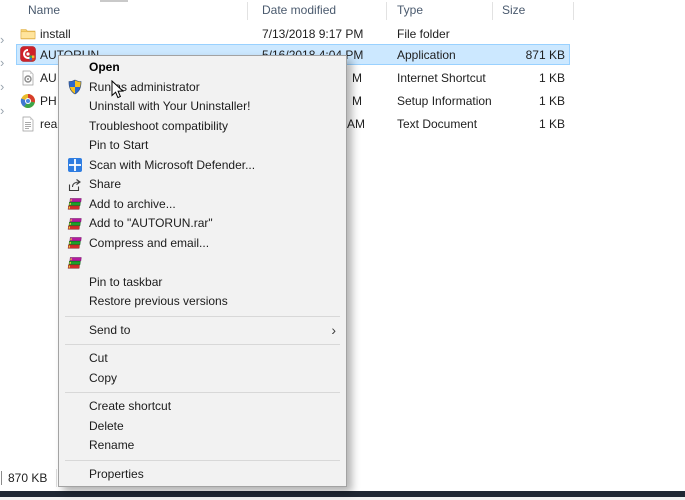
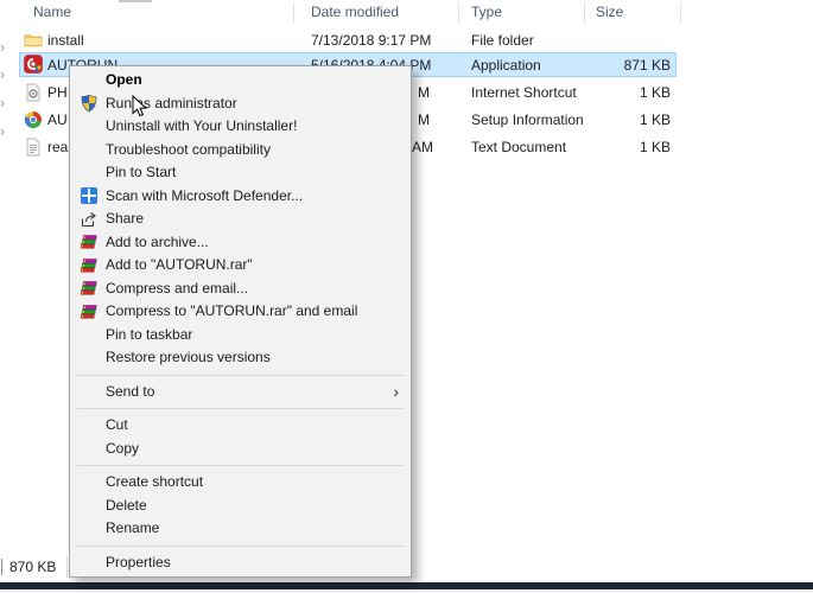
  Name
  Date modified
  Type
  Size
  ›
  ›
  ›
  ›
  install
  7/13/2018 9:17 PM
  File folder
  Application
  871 KB
- AU
+ PH
  M
  Internet Shortcut
  1 KB
- PH
+ AU
  M
  Setup Information
  1 KB
  rea
  AM
  Text Document
  1 KB
  Open
  Runs administrator
  Uninstall with Your Uninstaller!
  Troubleshoot compatibility
  Pin to Start
  Scan with Microsoft Defender...
  Share
  Add to archive...
  Add to "AUTORUN.rar"
  Compress and email...
+ Compress to "AUTORUN.rar" and email
  Pin to taskbar
  Restore previous versions
  Send to
  ›
  Cut
  Copy
  Create shortcut
  Delete
  Rename
  Properties
  870 KB
